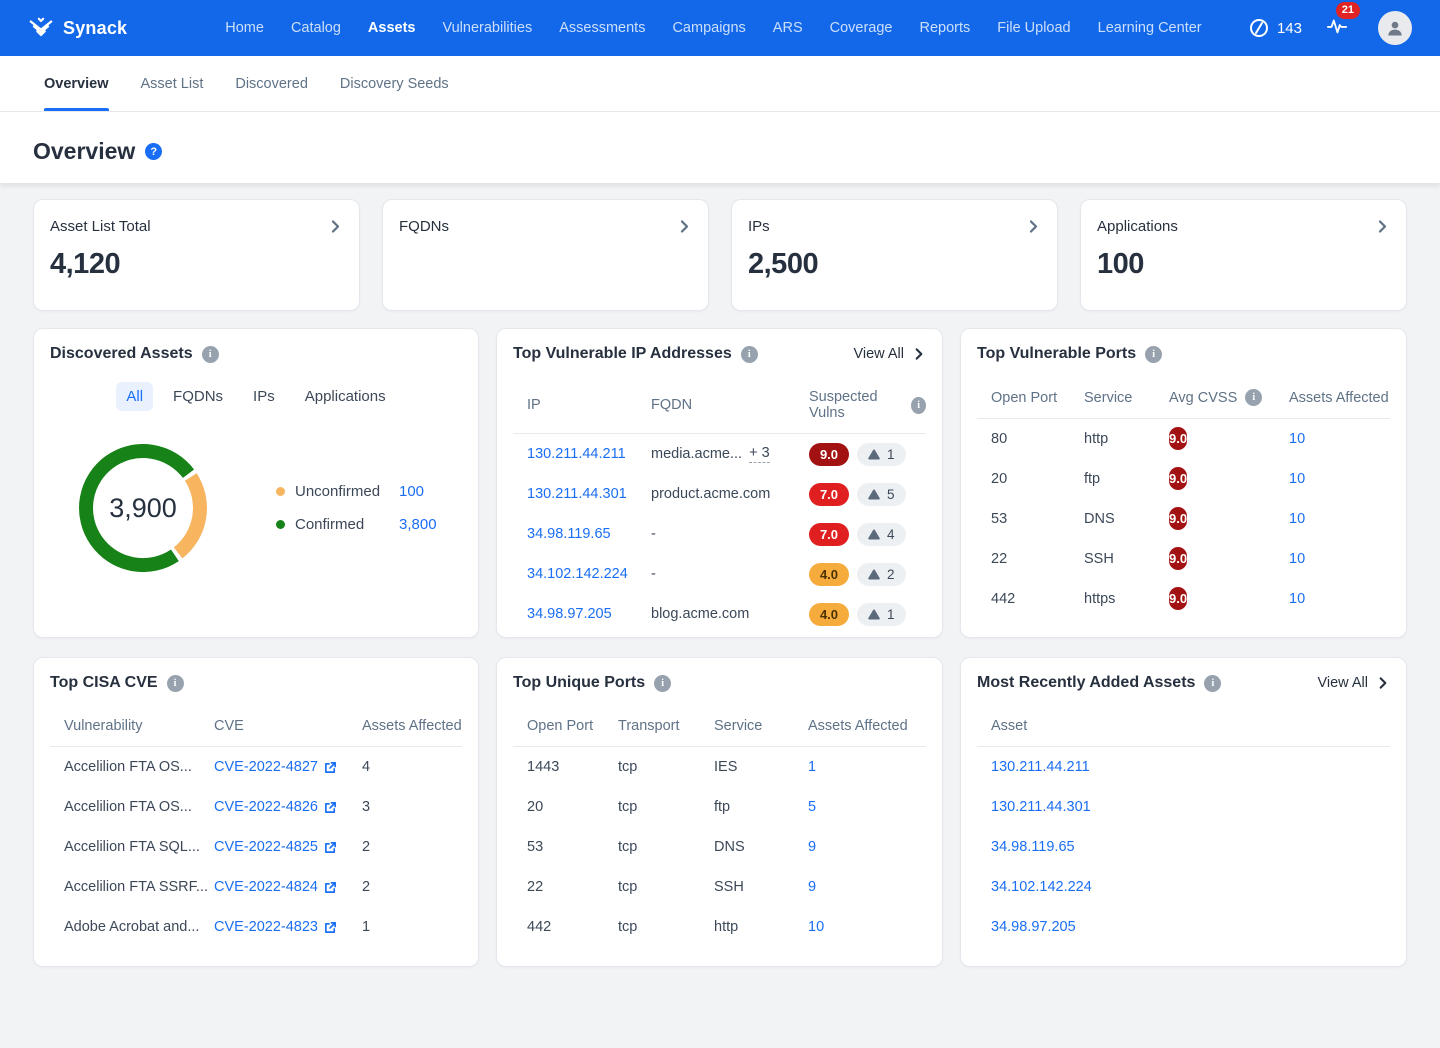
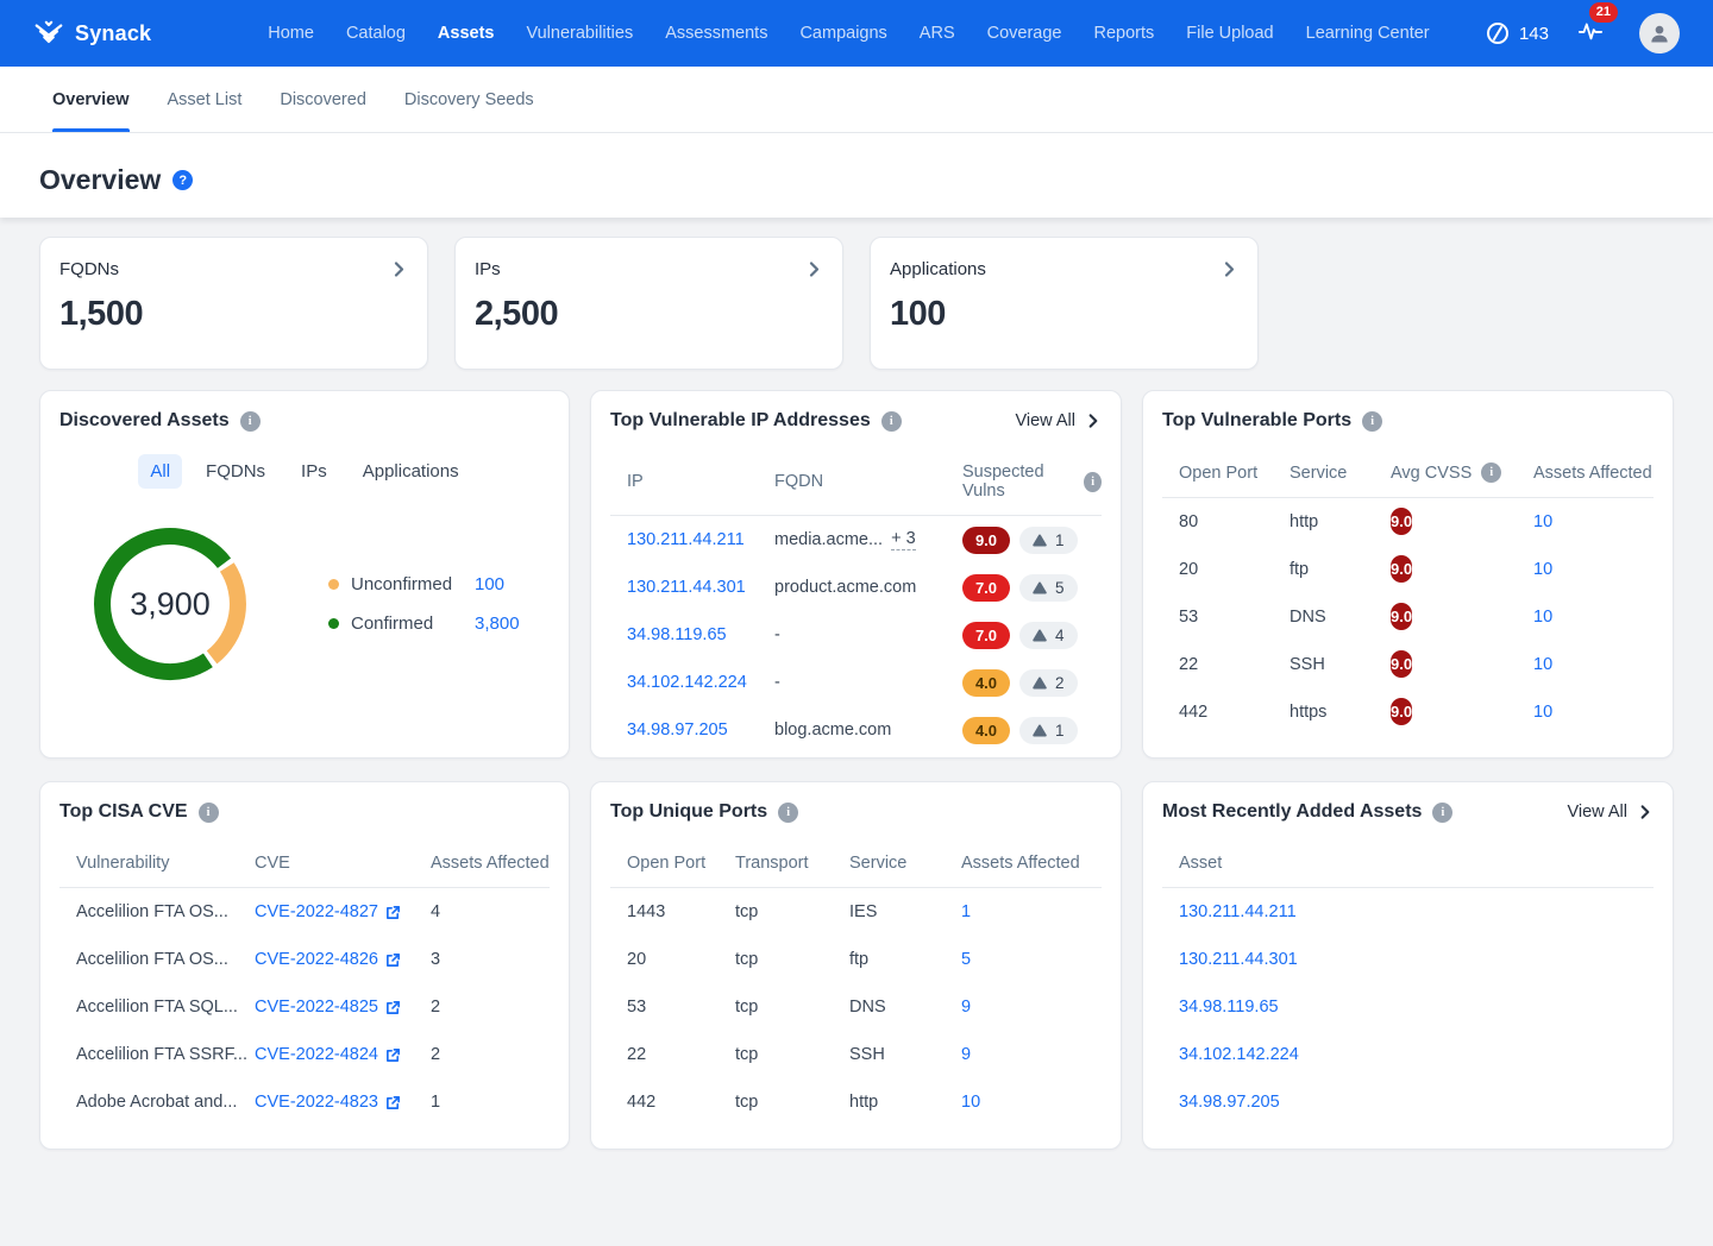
  Synack
  Home
  Catalog
  Assets
  Vulnerabilities
  Assessments
  Campaigns
  ARS
  Coverage
  Reports
  File Upload
  Learning Center
  143
  21
  Overview
  Asset List
  Discovered
  Discovery Seeds
  Overview
  ?
- Asset List Total
- 4,120
  FQDNs
+ 1,500
  IPs
  2,500
  Applications
  100
  Discovered Assets
  i
  All
  FQDNs
  IPs
  Applications
  3,900
  Unconfirmed
  100
  Confirmed
  3,800
  Top Vulnerable IP Addresses
  i
  View All
  IP
  FQDN
  Suspected Vulns
  i
  130.211.44.211
  media.acme...
  + 3
  9.0
  1
  130.211.44.301
  product.acme.com
  7.0
  5
  34.98.119.65
  -
  7.0
  4
  34.102.142.224
  -
  4.0
  2
  34.98.97.205
  blog.acme.com
  4.0
  1
  Top Vulnerable Ports
  i
  Open Port
  Service
  Avg CVSS
  i
  Assets Affected
  80
  http
  9.0
  10
  20
  ftp
  9.0
  10
  53
  DNS
  9.0
  10
  22
  SSH
  9.0
  10
  442
  https
  9.0
  10
  Top CISA CVE
  i
  Vulnerability
  CVE
  Assets Affected
  Accelilion FTA OS...
  CVE-2022-4827
  4
  Accelilion FTA OS...
  CVE-2022-4826
  3
  Accelilion FTA SQL...
  CVE-2022-4825
  2
  Accelilion FTA SSRF...
  CVE-2022-4824
  2
  Adobe Acrobat and...
  CVE-2022-4823
  1
  Top Unique Ports
  i
  Open Port
  Transport
  Service
  Assets Affected
  1443
  tcp
  IES
  1
  20
  tcp
  ftp
  5
  53
  tcp
  DNS
  9
  22
  tcp
  SSH
  9
  442
  tcp
  http
  10
  Most Recently Added Assets
  i
  View All
  Asset
  130.211.44.211
  130.211.44.301
  34.98.119.65
  34.102.142.224
  34.98.97.205
